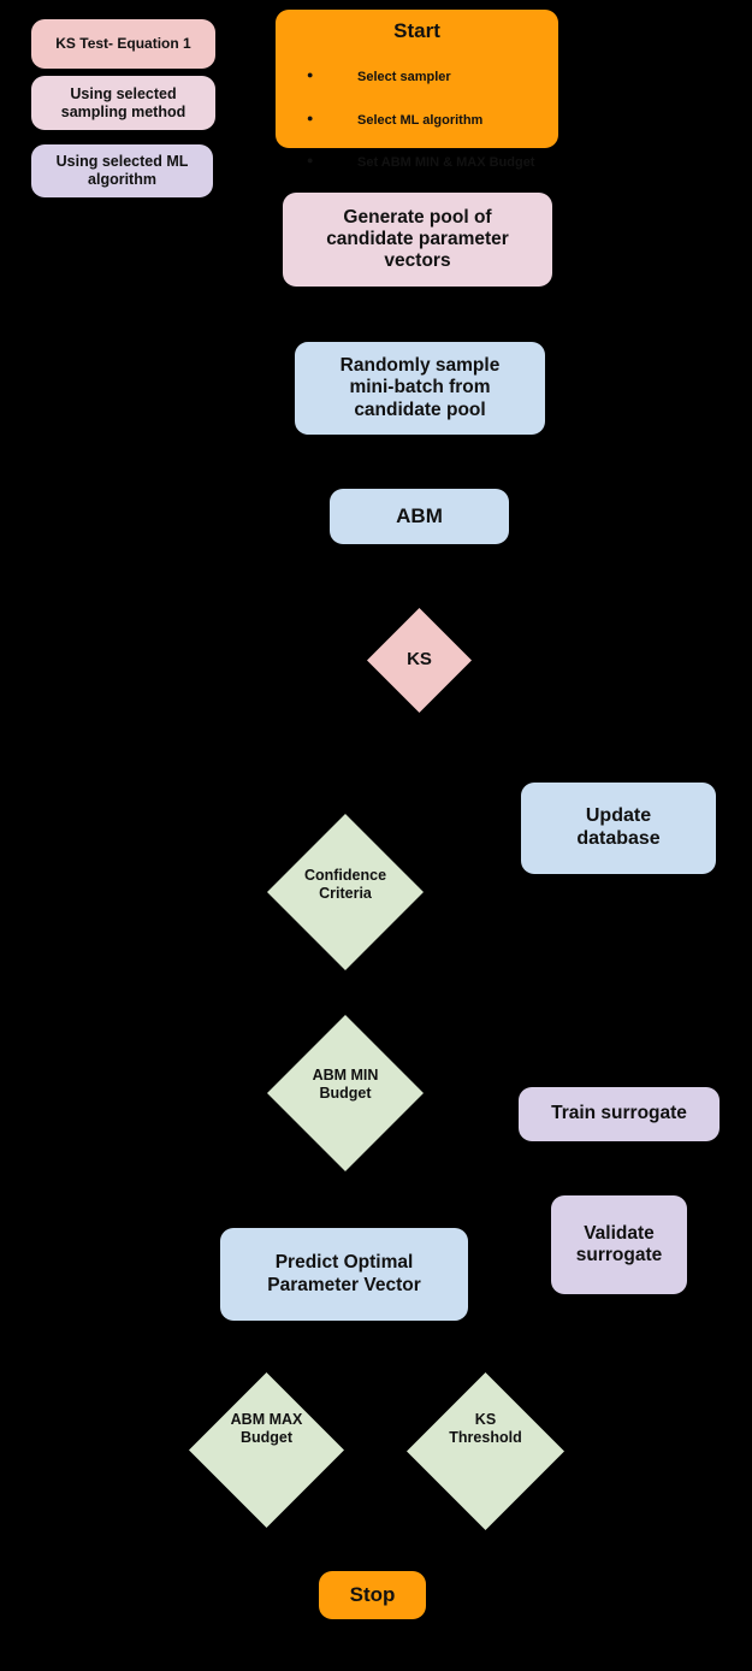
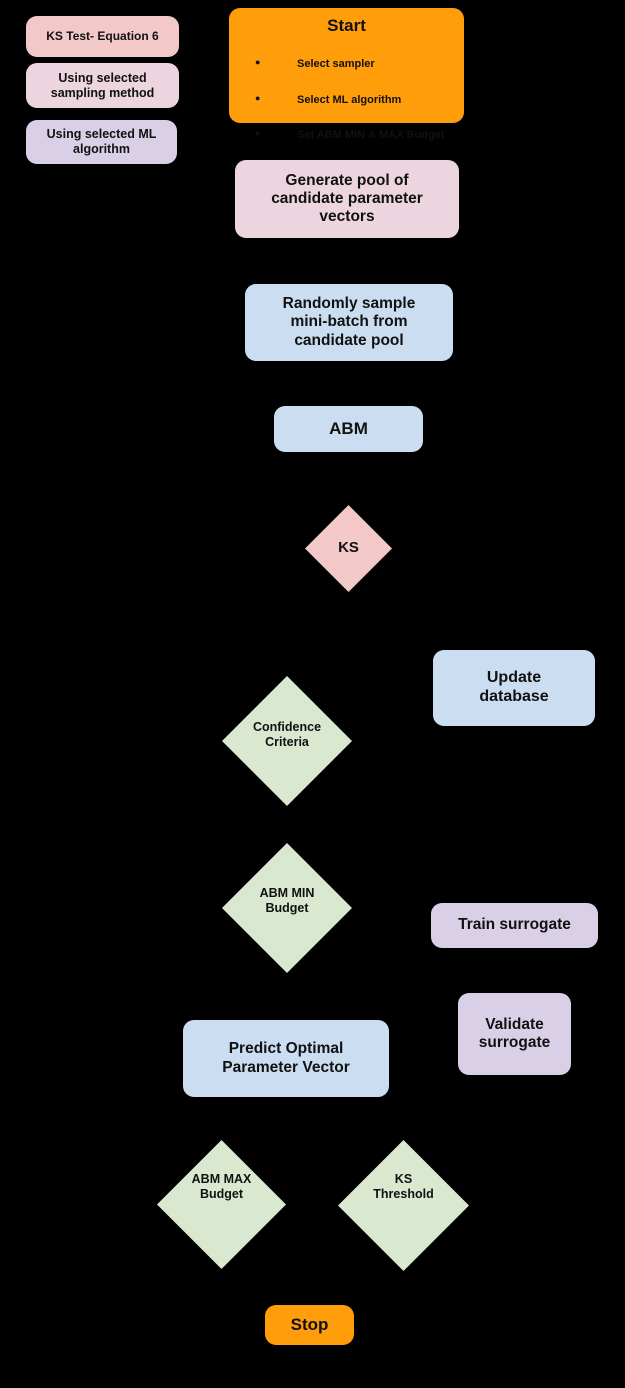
- KS Test- Equation 1
+ KS Test- Equation 6
  Using selected
  sampling method
  Using selected ML
  algorithm
  Start
  Select sampler
  Select ML algorithm
  Generate pool of
  candidate parameter
  vectors
  Randomly sample
  mini-batch from
  candidate pool
  ABM
  KS
  Confidence
  Criteria
  Update
  database
  ABM MIN
  Budget
  Train surrogate
  Validate
  surrogate
  Predict Optimal
  Parameter Vector
  ABM MAX
  Budget
  KS
  Threshold
  Stop
